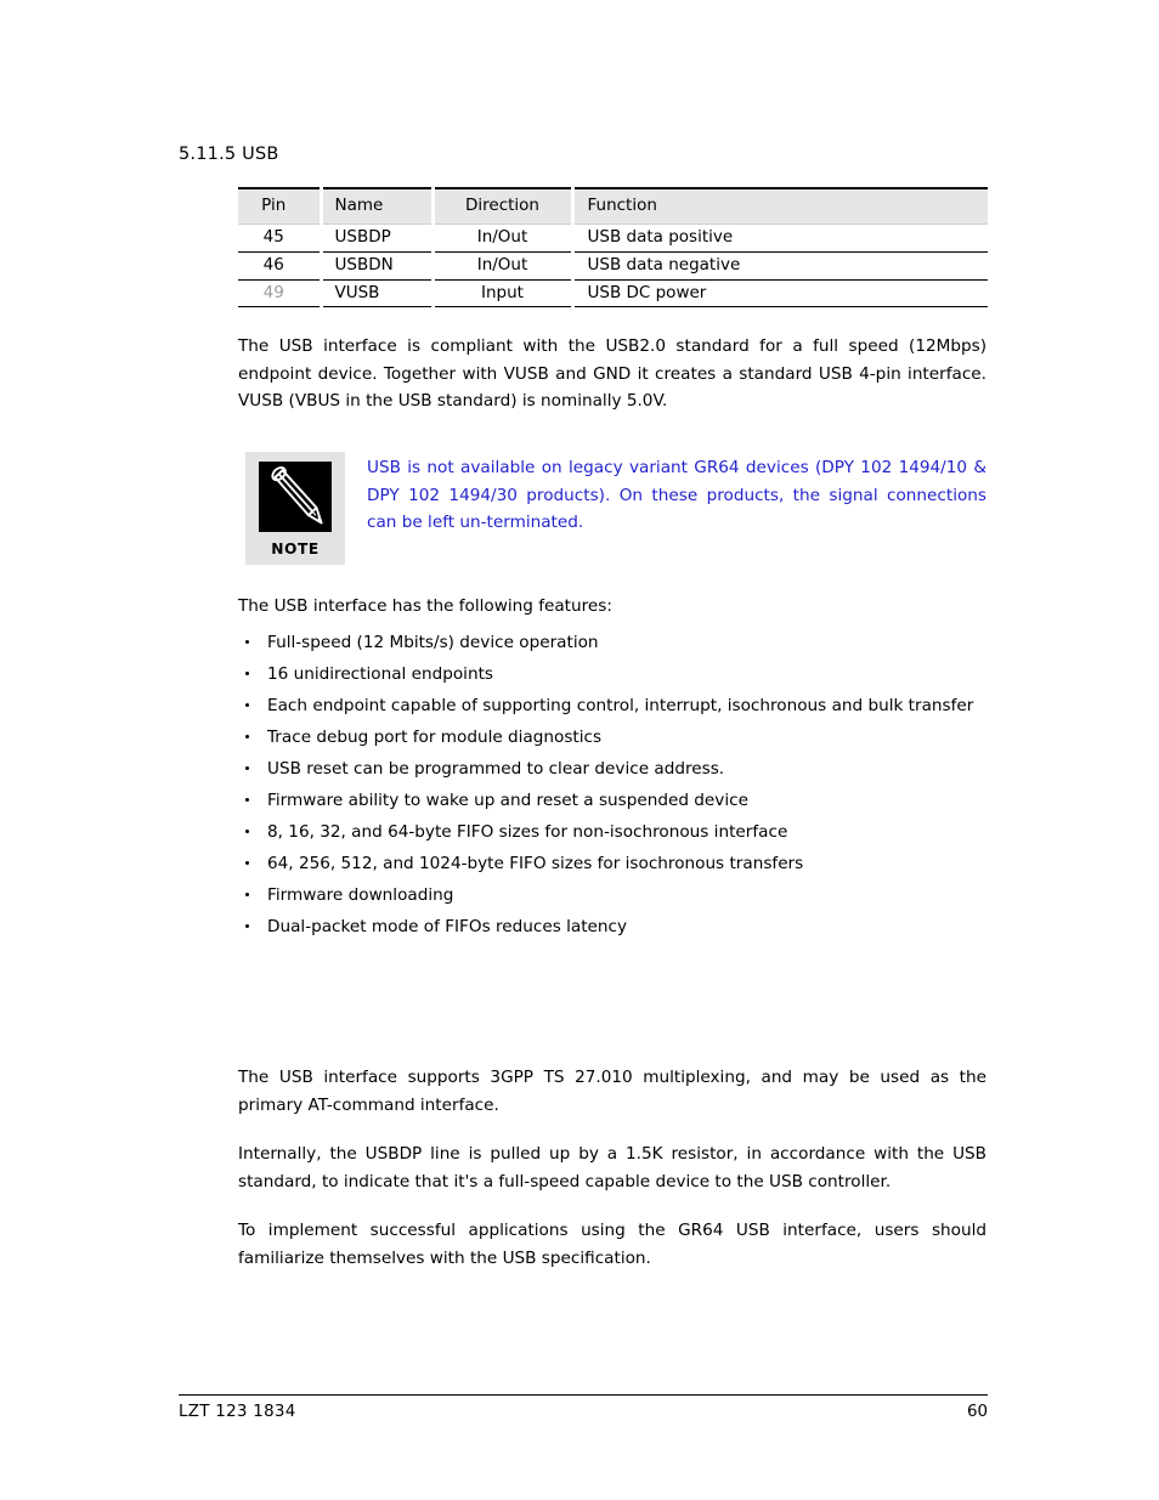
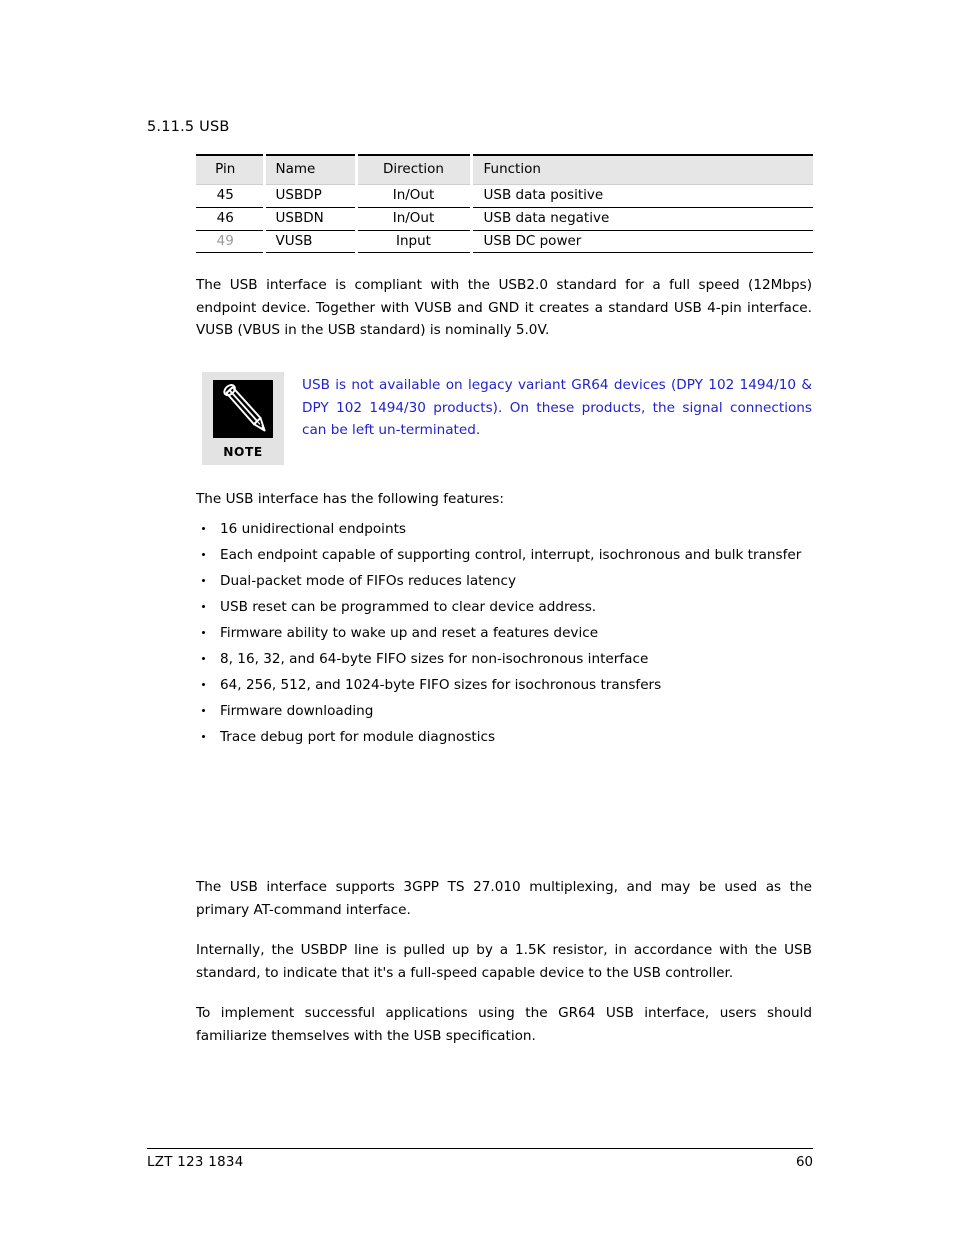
  5.11.5 USB
  Pin	Name	Direction	Function
  45	USBDP	In/Out	USB data positive
  46	USBDN	In/Out	USB data negative
  49	VUSB	Input	USB DC power
  The USB interface is compliant with the USB2.0 standard for a full speed (12Mbps) endpoint device. Together with VUSB and GND it creates a standard USB 4-pin interface. VUSB (VBUS in the USB standard) is nominally 5.0V.
  NOTE
  USB is not available on legacy variant GR64 devices (DPY 102 1494/10 & DPY 102 1494/30 products). On these products, the signal connections can be left un-terminated.
  The USB interface has the following features:
- Full-speed (12 Mbits/s) device operation
  16 unidirectional endpoints
  Each endpoint capable of supporting control, interrupt, isochronous and bulk transfer
- Trace debug port for module diagnostics
+ Dual-packet mode of FIFOs reduces latency
  USB reset can be programmed to clear device address.
- Firmware ability to wake up and reset a suspended device
+ Firmware ability to wake up and reset a features device
  8, 16, 32, and 64-byte FIFO sizes for non-isochronous interface
  64, 256, 512, and 1024-byte FIFO sizes for isochronous transfers
  Firmware downloading
- Dual-packet mode of FIFOs reduces latency
+ Trace debug port for module diagnostics
  The USB interface supports 3GPP TS 27.010 multiplexing, and may be used as the primary AT-command interface.
  Internally, the USBDP line is pulled up by a 1.5K resistor, in accordance with the USB standard, to indicate that it's a full-speed capable device to the USB controller.
  To implement successful applications using the GR64 USB interface, users should familiarize themselves with the USB specification.
  LZT 123 1834
  60
